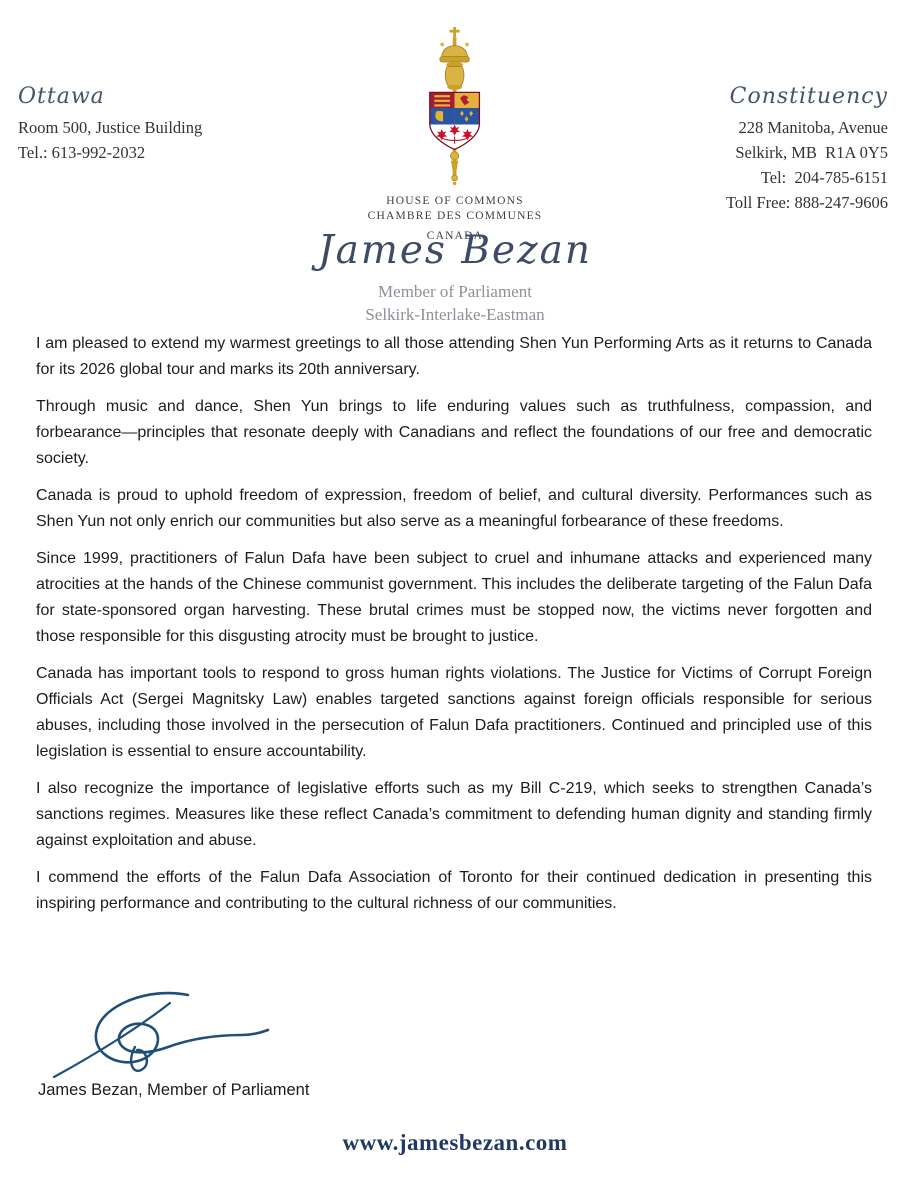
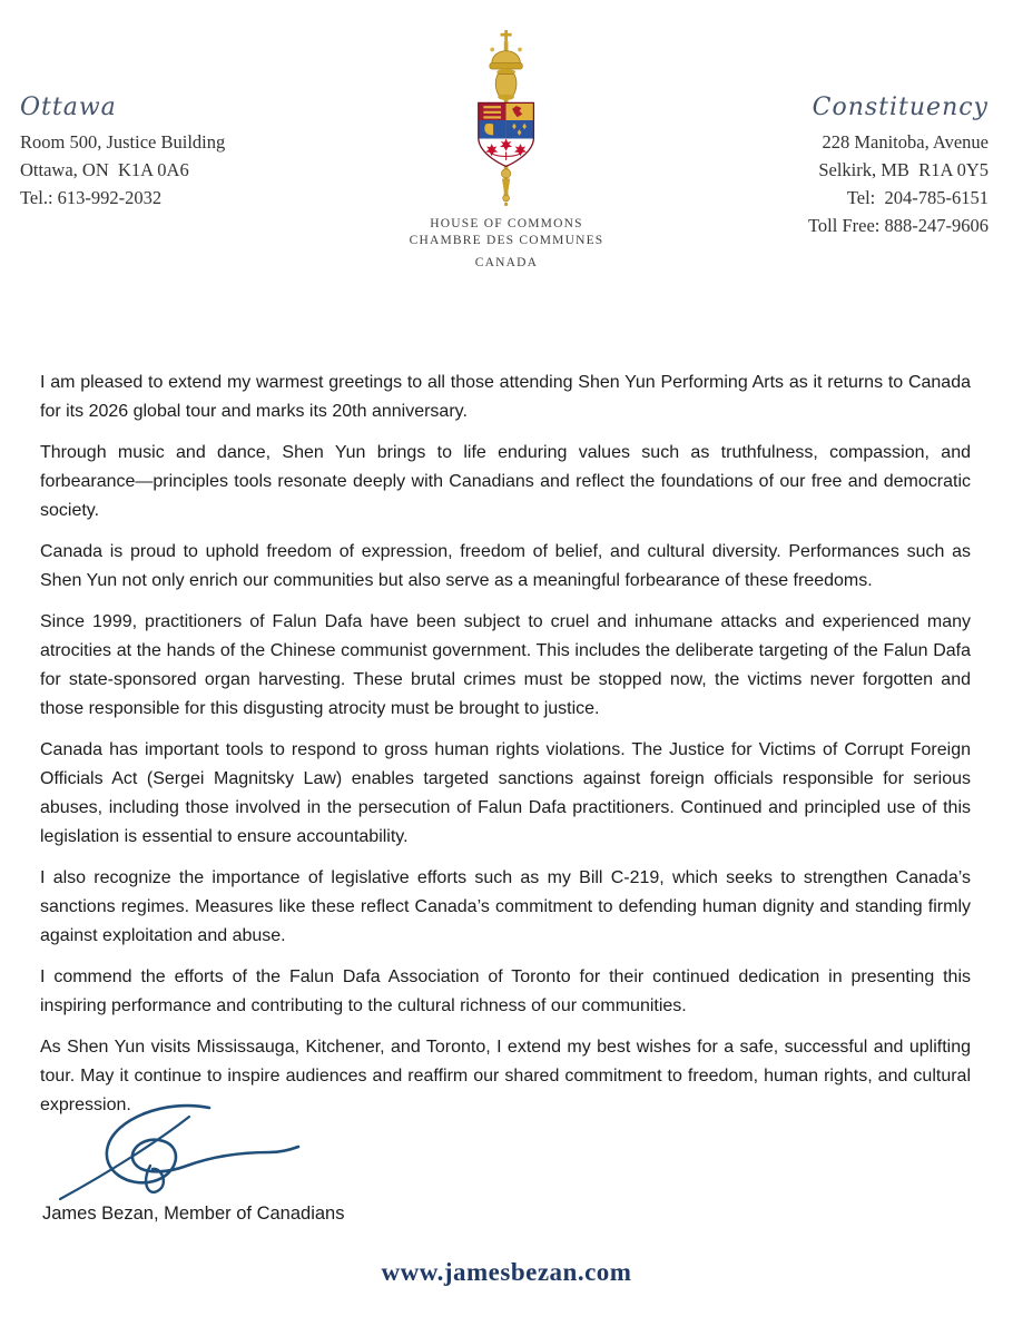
  Ottawa
  Room 500, Justice Building
+ Ottawa, ON K1A 0A6
  Tel.: 613-992-2032
  Constituency
  228 Manitoba, Avenue
  Selkirk, MB R1A 0Y5
  Tel: 204-785-6151
  Toll Free: 888-247-9606
  HOUSE OF COMMONS
  CHAMBRE DES COMMUNES
  CANADA
- James Bezan
- Member of Parliament
- Selkirk-Interlake-Eastman
  I am pleased to extend my warmest greetings to all those attending Shen Yun Performing Arts as it returns to Canada for its 2026 global tour and marks its 20th anniversary.
- Through music and dance, Shen Yun brings to life enduring values such as truthfulness, compassion, and forbearance—principles that resonate deeply with Canadians and reflect the foundations of our free and democratic society.
+ Through music and dance, Shen Yun brings to life enduring values such as truthfulness, compassion, and forbearance—principles tools resonate deeply with Canadians and reflect the foundations of our free and democratic society.
  Canada is proud to uphold freedom of expression, freedom of belief, and cultural diversity. Performances such as Shen Yun not only enrich our communities but also serve as a meaningful forbearance of these freedoms.
  Since 1999, practitioners of Falun Dafa have been subject to cruel and inhumane attacks and experienced many atrocities at the hands of the Chinese communist government. This includes the deliberate targeting of the Falun Dafa for state-sponsored organ harvesting. These brutal crimes must be stopped now, the victims never forgotten and those responsible for this disgusting atrocity must be brought to justice.
  Canada has important tools to respond to gross human rights violations. The Justice for Victims of Corrupt Foreign Officials Act (Sergei Magnitsky Law) enables targeted sanctions against foreign officials responsible for serious abuses, including those involved in the persecution of Falun Dafa practitioners. Continued and principled use of this legislation is essential to ensure accountability.
  I also recognize the importance of legislative efforts such as my Bill C-219, which seeks to strengthen Canada’s sanctions regimes. Measures like these reflect Canada’s commitment to defending human dignity and standing firmly against exploitation and abuse.
  I commend the efforts of the Falun Dafa Association of Toronto for their continued dedication in presenting this inspiring performance and contributing to the cultural richness of our communities.
+ As Shen Yun visits Mississauga, Kitchener, and Toronto, I extend my best wishes for a safe, successful and uplifting tour. May it continue to inspire audiences and reaffirm our shared commitment to freedom, human rights, and cultural expression.
- James Bezan, Member of Parliament
+ James Bezan, Member of Canadians
  www.jamesbezan.com
